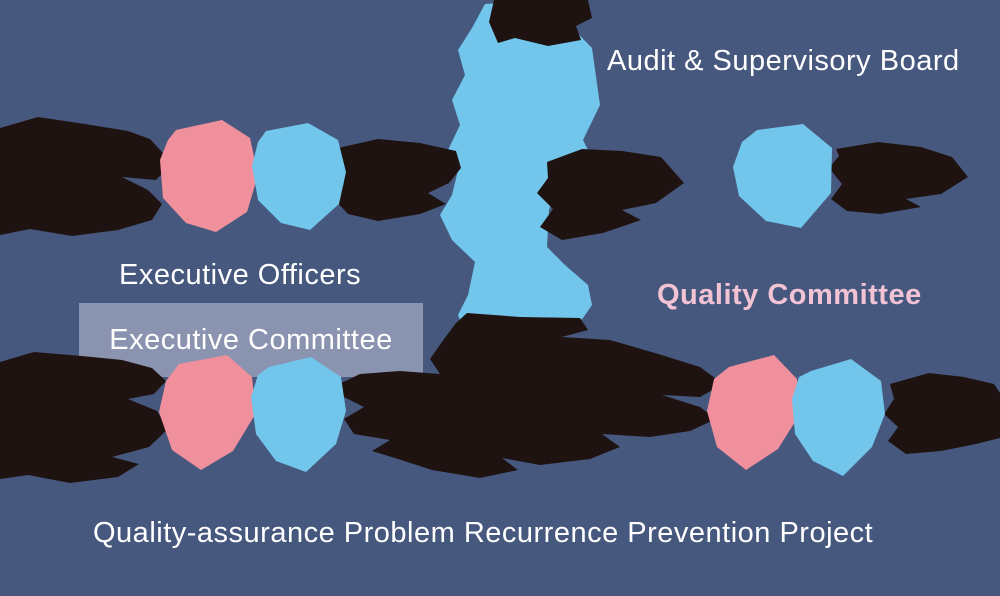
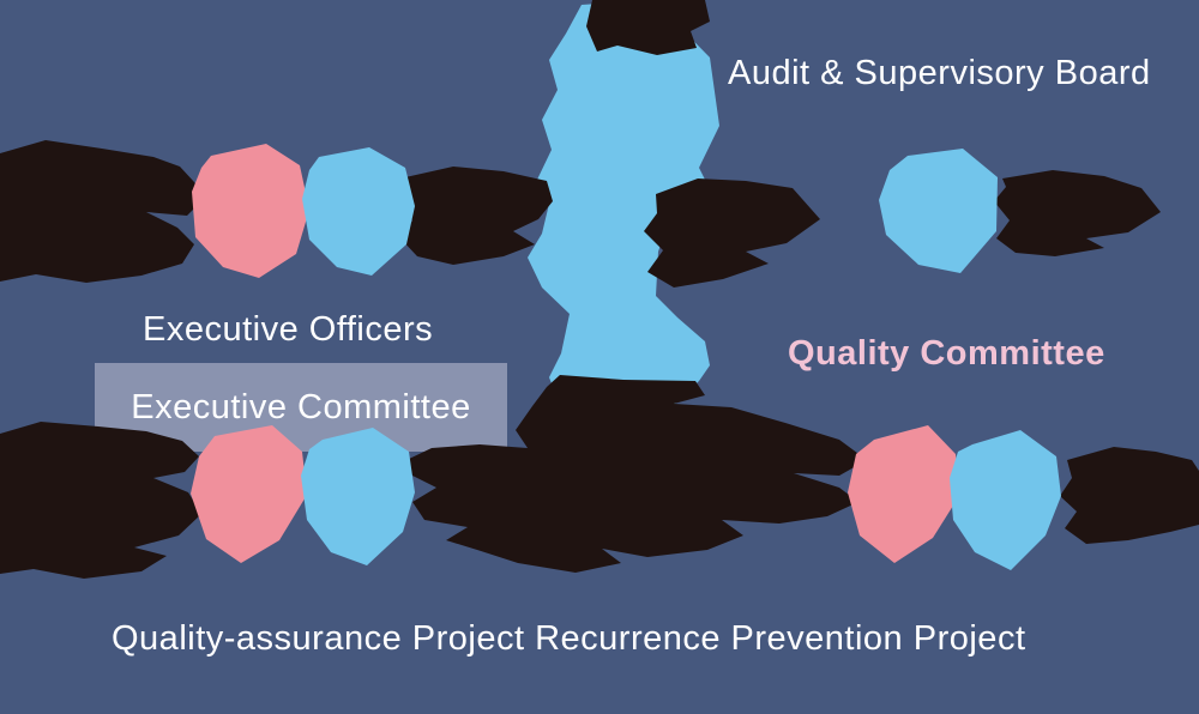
  Executive Committee
  Audit & Supervisory Board
  Executive Officers
  Quality Committee
- Quality-assurance Problem Recurrence Prevention Project
+ Quality-assurance Project Recurrence Prevention Project
